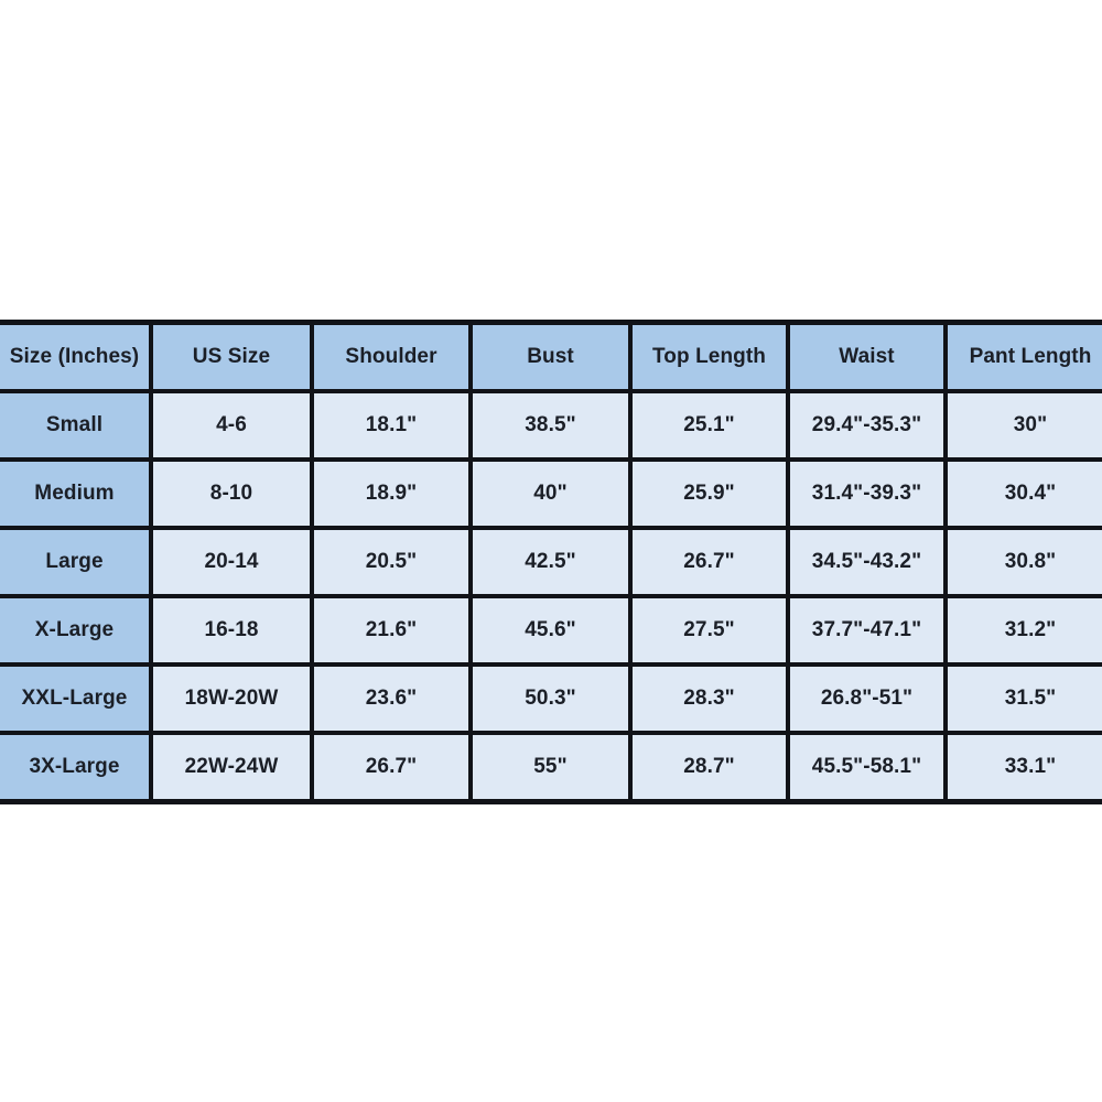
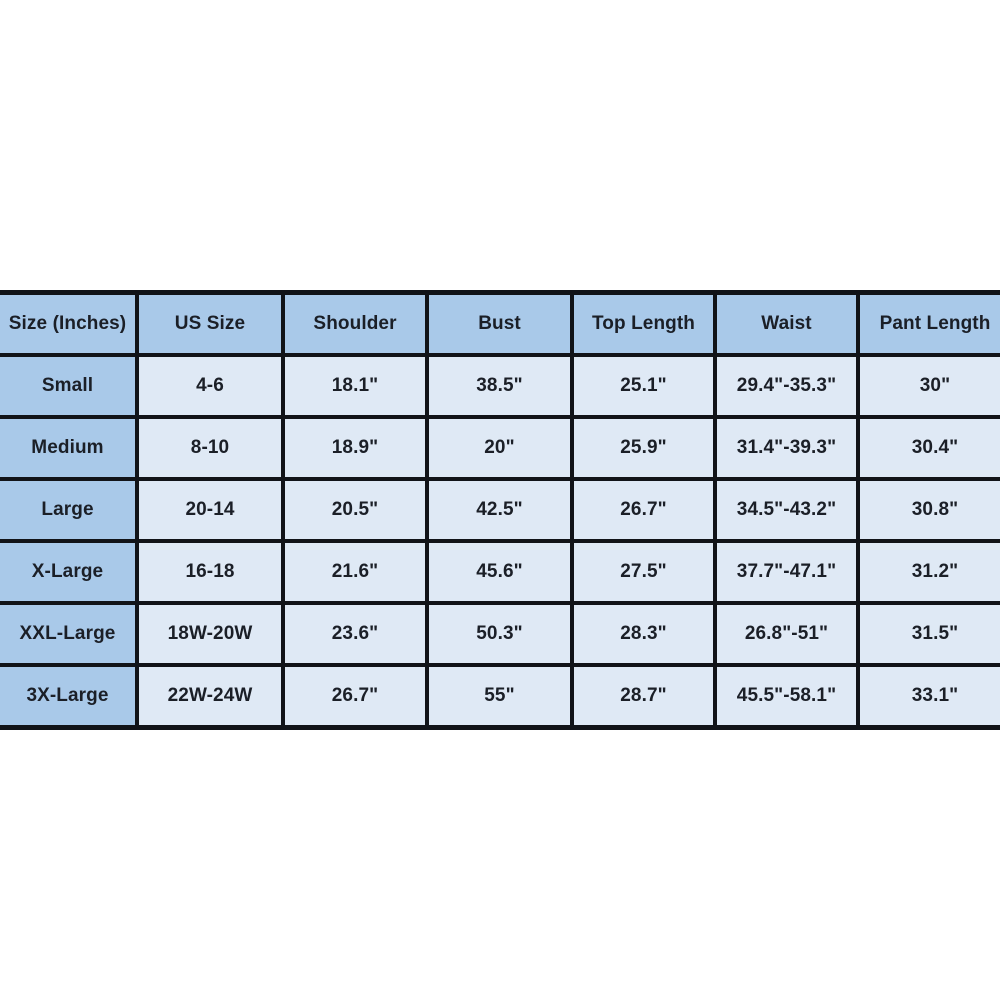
  Size (Inches)	US Size	Shoulder	Bust	Top Length	Waist	Pant Length
  Small	4-6	18.1"	38.5"	25.1"	29.4"-35.3"	30"
- Medium	8-10	18.9"	40"	25.9"	31.4"-39.3"	30.4"
+ Medium	8-10	18.9"	20"	25.9"	31.4"-39.3"	30.4"
  Large	20-14	20.5"	42.5"	26.7"	34.5"-43.2"	30.8"
  X-Large	16-18	21.6"	45.6"	27.5"	37.7"-47.1"	31.2"
  XXL-Large	18W-20W	23.6"	50.3"	28.3"	26.8"-51"	31.5"
  3X-Large	22W-24W	26.7"	55"	28.7"	45.5"-58.1"	33.1"
